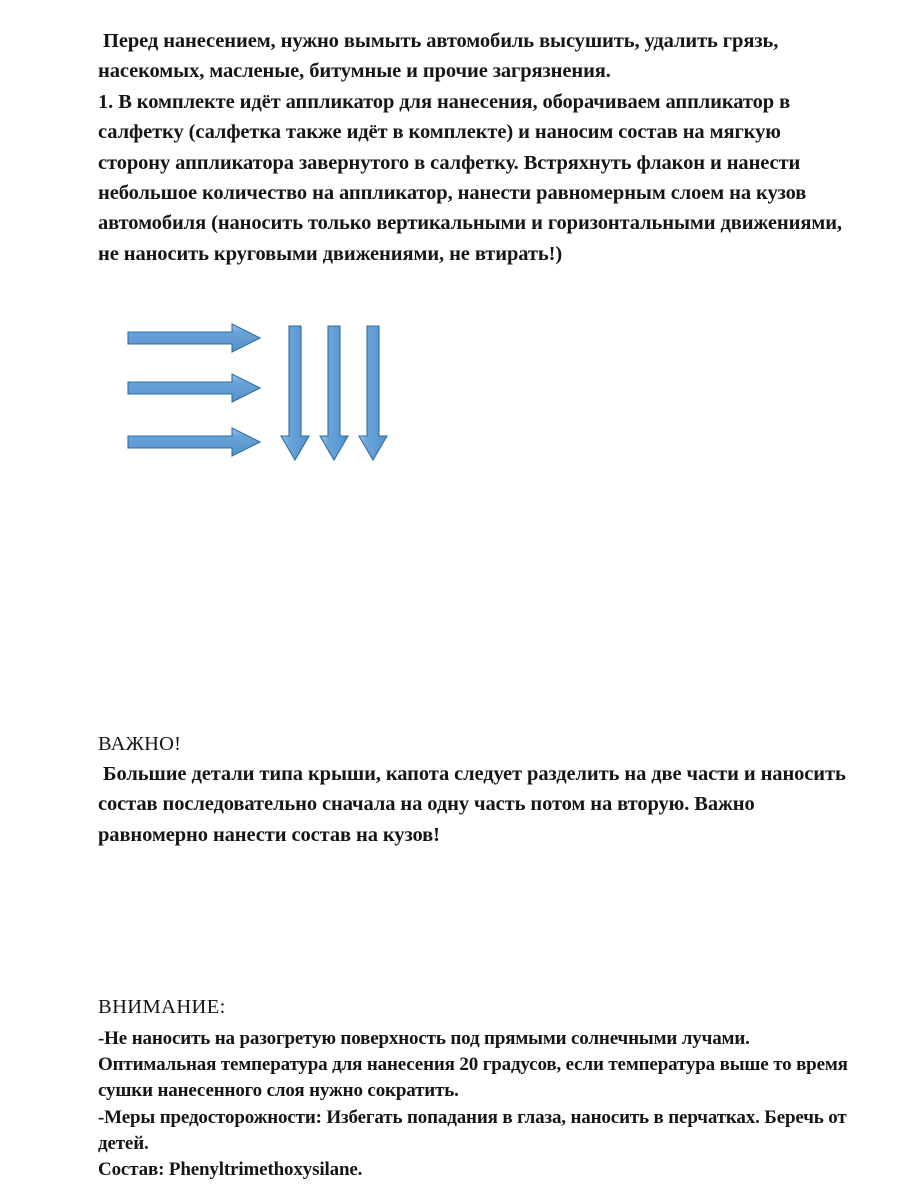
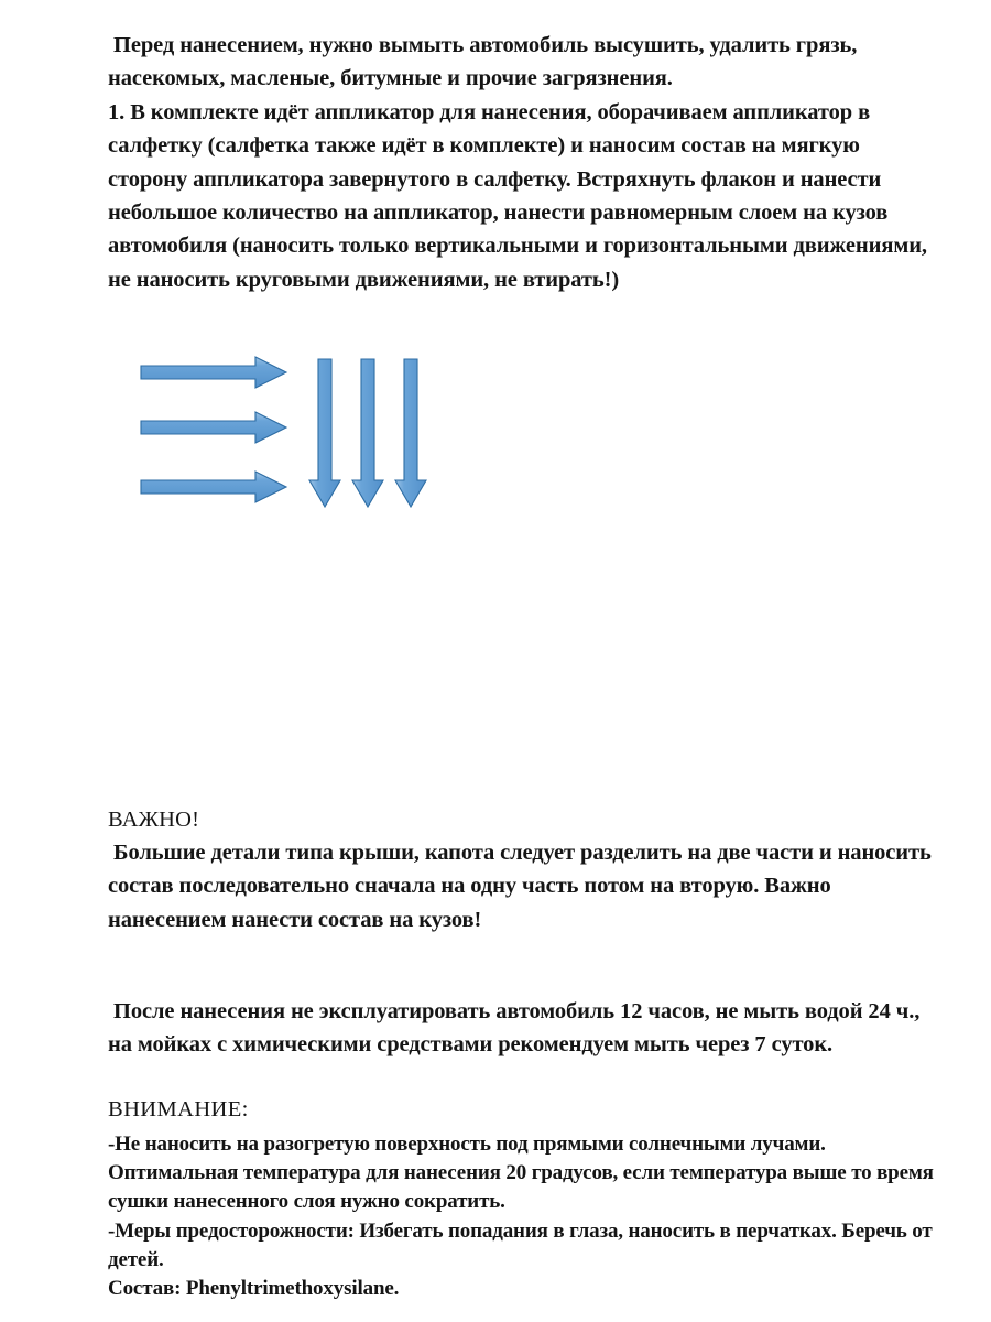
  Перед нанесением, нужно вымыть автомобиль высушить, удалить грязь, насекомых, масленые, битумные и прочие загрязнения.
  1. В комплекте идёт аппликатор для нанесения, оборачиваем аппликатор в салфетку (салфетка также идёт в комплекте) и наносим состав на мягкую сторону аппликатора завернутого в салфетку. Встряхнуть флакон и нанести небольшое количество на аппликатор, нанести равномерным слоем на кузов автомобиля (наносить только вертикальными и горизонтальными движениями, не наносить круговыми движениями, не втирать!)
  ВАЖНО!
- Большие детали типа крыши, капота следует разделить на две части и наносить состав последовательно сначала на одну часть потом на вторую. Важно равномерно нанести состав на кузов!
+ Большие детали типа крыши, капота следует разделить на две части и наносить состав последовательно сначала на одну часть потом на вторую. Важно нанесением нанести состав на кузов!
+ После нанесения не эксплуатировать автомобиль 12 часов, не мыть водой 24 ч., на мойках с химическими средствами рекомендуем мыть через 7 суток.
  ВНИМАНИЕ:
  -Не наносить на разогретую поверхность под прямыми солнечными лучами. Оптимальная температура для нанесения 20 градусов, если температура выше то время сушки нанесенного слоя нужно сократить.
  -Меры предосторожности: Избегать попадания в глаза, наносить в перчатках. Беречь от детей.
  Состав: Phenyltrimethoxysilane.
